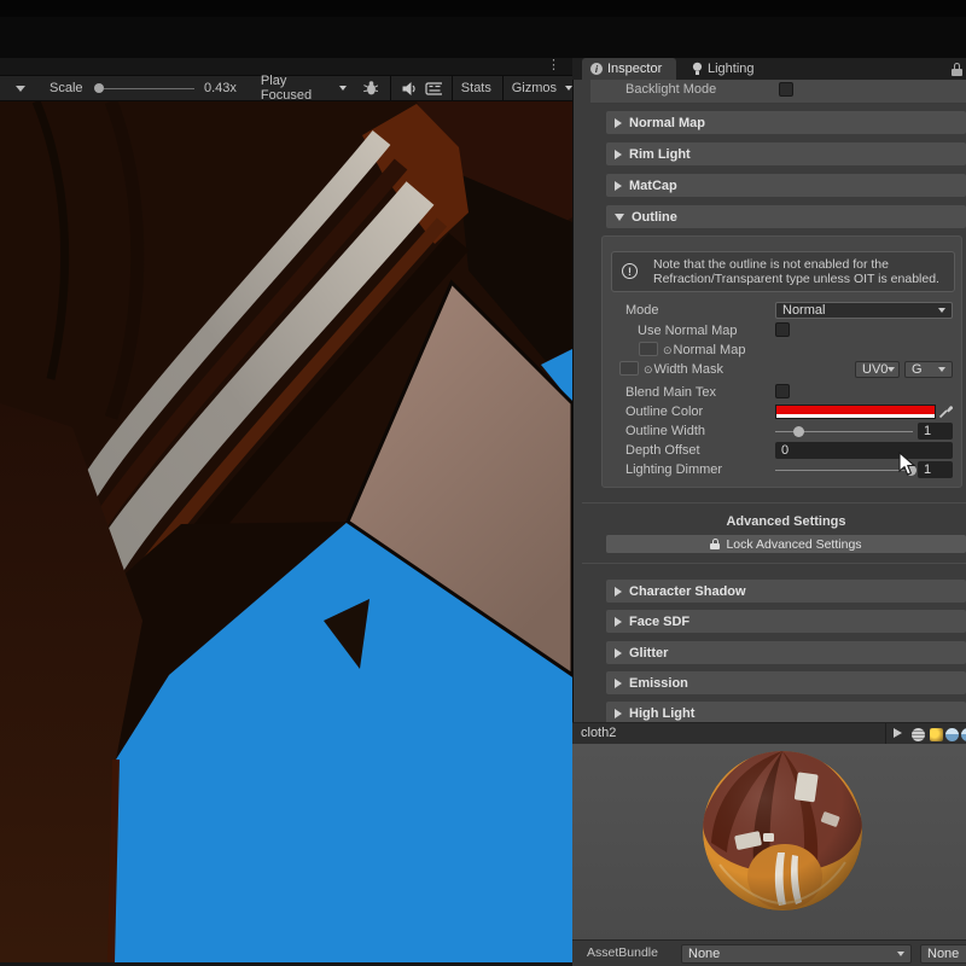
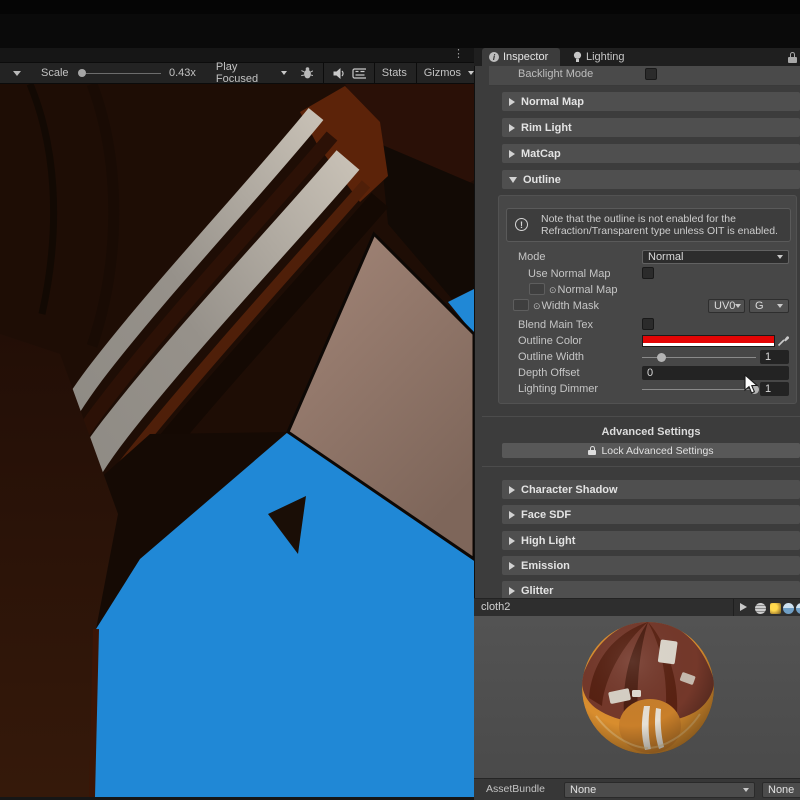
  ⋮
  Scale
  0.43x
  Play Focused
  Stats
  Gizmos
  i
  Inspector
  Lighting
  Backlight Mode
  Normal Map
  Rim Light
  MatCap
  Outline
  !
  Note that the outline is not enabled for the Refraction/Transparent type unless OIT is enabled.
  Mode
  Normal
  Use Normal Map
  ⊙Normal Map
  ⊙Width Mask
  UV0
  G
  Blend Main Tex
  Outline Color
  Outline Width
  1
  Depth Offset
  0
  Lighting Dimmer
  1
  Advanced Settings
  Lock Advanced Settings
  Character Shadow
  Face SDF
- Glitter
+ High Light
  Emission
- High Light
+ Glitter
  cloth2
  AssetBundle
  None
  None
